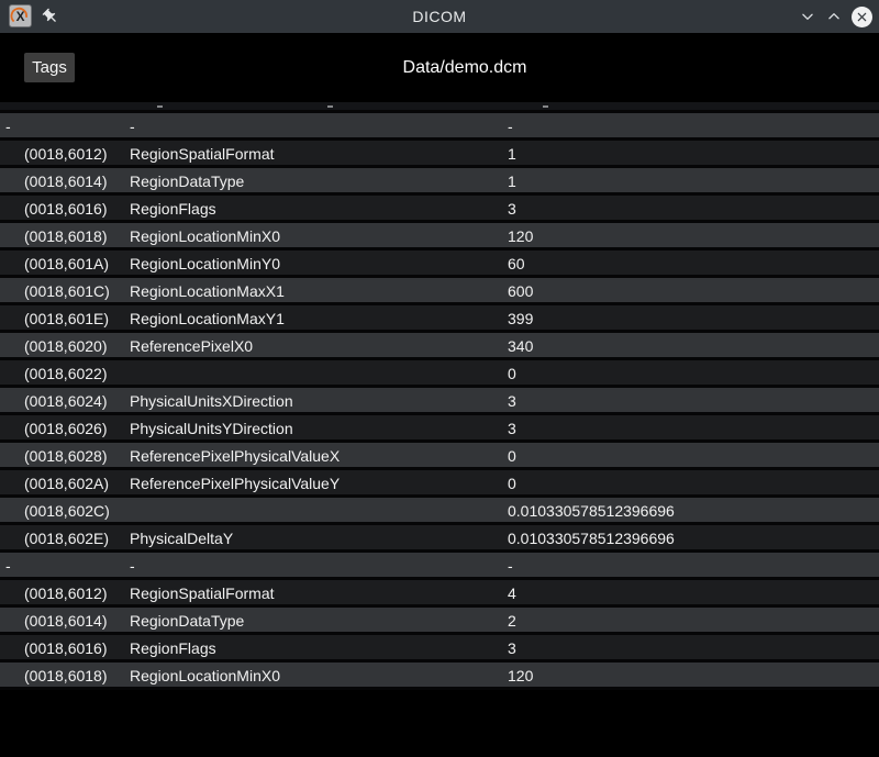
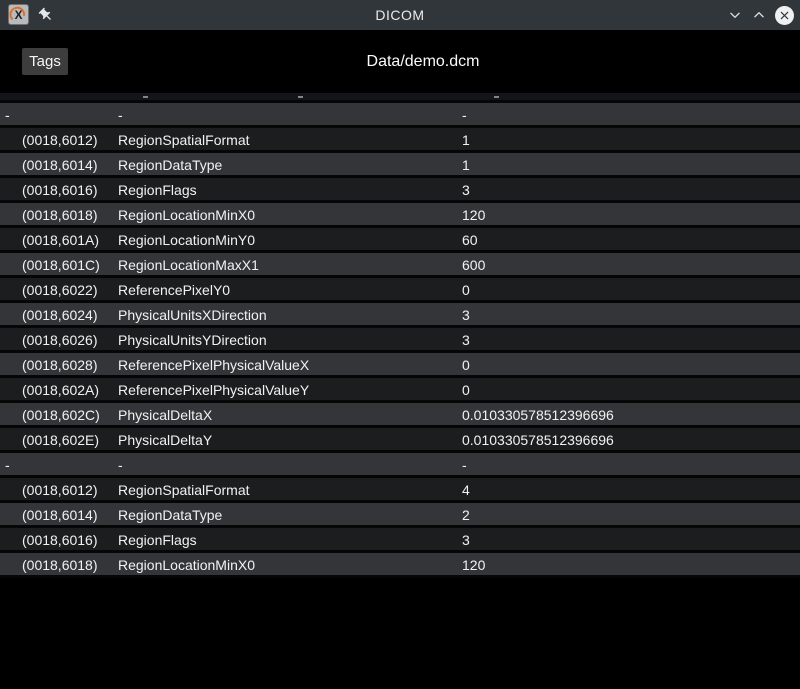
  X
  DICOM
  Tags
  Data/demo.dcm
  -
  -
  -
  (0018,6012)
  RegionSpatialFormat
  1
  (0018,6014)
  RegionDataType
  1
  (0018,6016)
  RegionFlags
  3
  (0018,6018)
  RegionLocationMinX0
  120
  (0018,601A)
  RegionLocationMinY0
  60
  (0018,601C)
  RegionLocationMaxX1
  600
- (0018,601E)
- RegionLocationMaxY1
- 399
- (0018,6020)
- ReferencePixelX0
- 340
  (0018,6022)
+ ReferencePixelY0
  0
  (0018,6024)
  PhysicalUnitsXDirection
  3
  (0018,6026)
  PhysicalUnitsYDirection
  3
  (0018,6028)
  ReferencePixelPhysicalValueX
  0
  (0018,602A)
  ReferencePixelPhysicalValueY
  0
  (0018,602C)
+ PhysicalDeltaX
  0.010330578512396696
  (0018,602E)
  PhysicalDeltaY
  0.010330578512396696
  -
  -
  -
  (0018,6012)
  RegionSpatialFormat
  4
  (0018,6014)
  RegionDataType
  2
  (0018,6016)
  RegionFlags
  3
  (0018,6018)
  RegionLocationMinX0
  120
